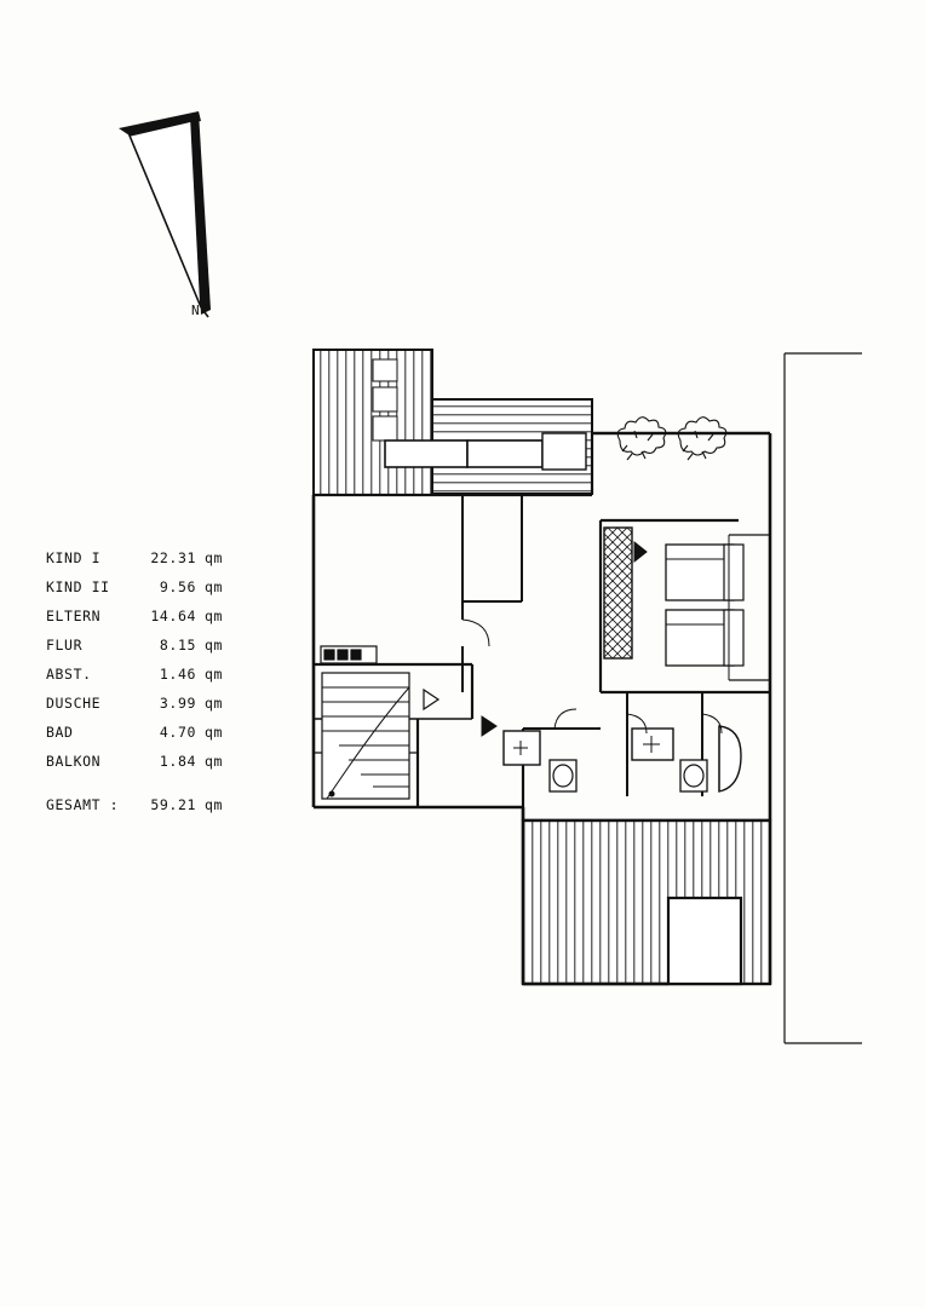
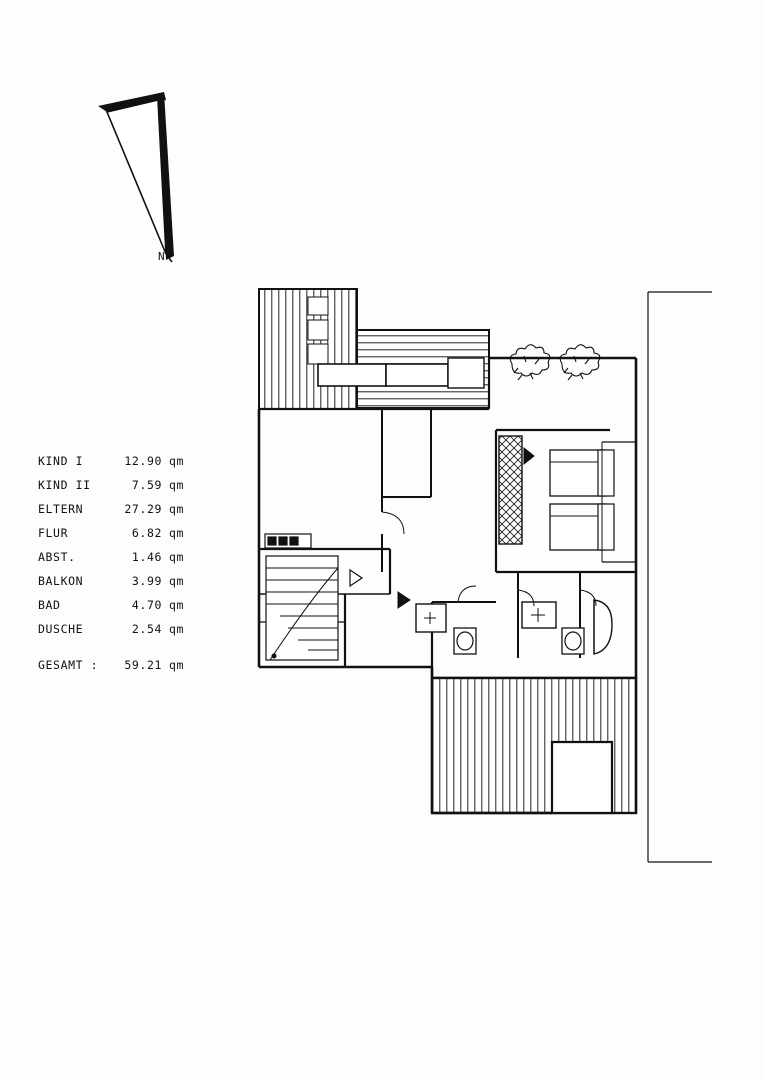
  KIND I
- 22.31
+ 12.90
  qm
  KIND II
- 9.56
+ 7.59
  qm
  ELTERN
- 14.64
+ 27.29
  qm
  FLUR
- 8.15
+ 6.82
  qm
  ABST.
  1.46
  qm
- DUSCHE
+ BALKON
  3.99
  qm
  BAD
  4.70
  qm
- BALKON
+ DUSCHE
- 1.84
+ 2.54
  qm
  GESAMT :
  59.21
  qm
